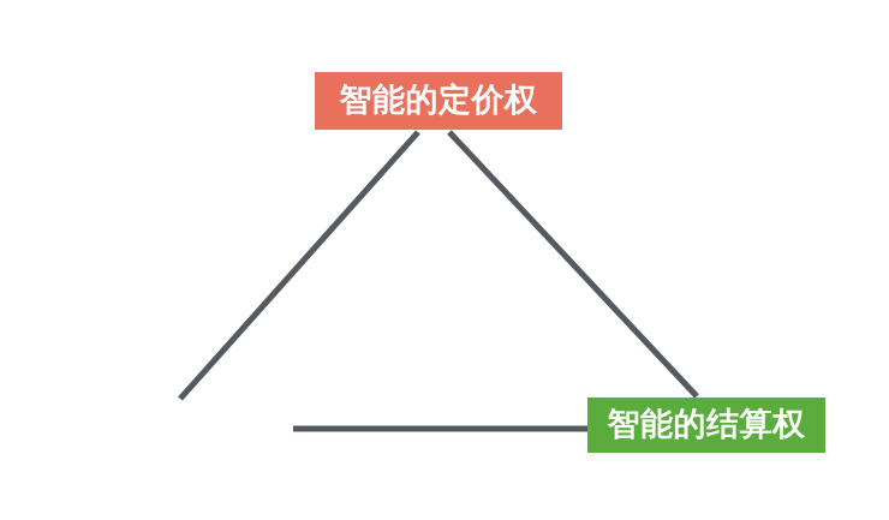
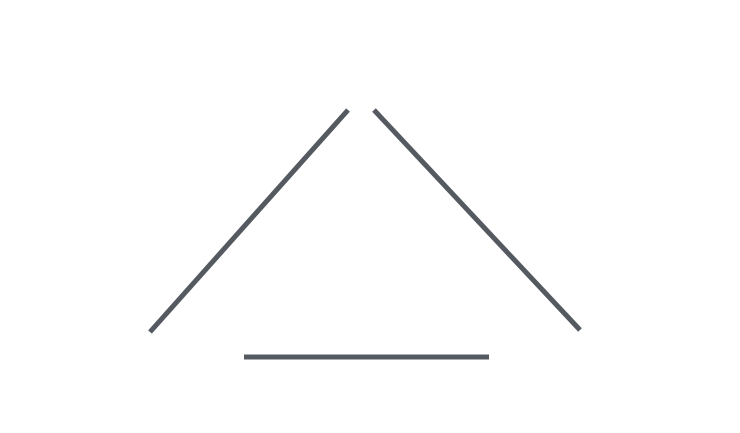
- 智能的定价权
- 智能的结算权
